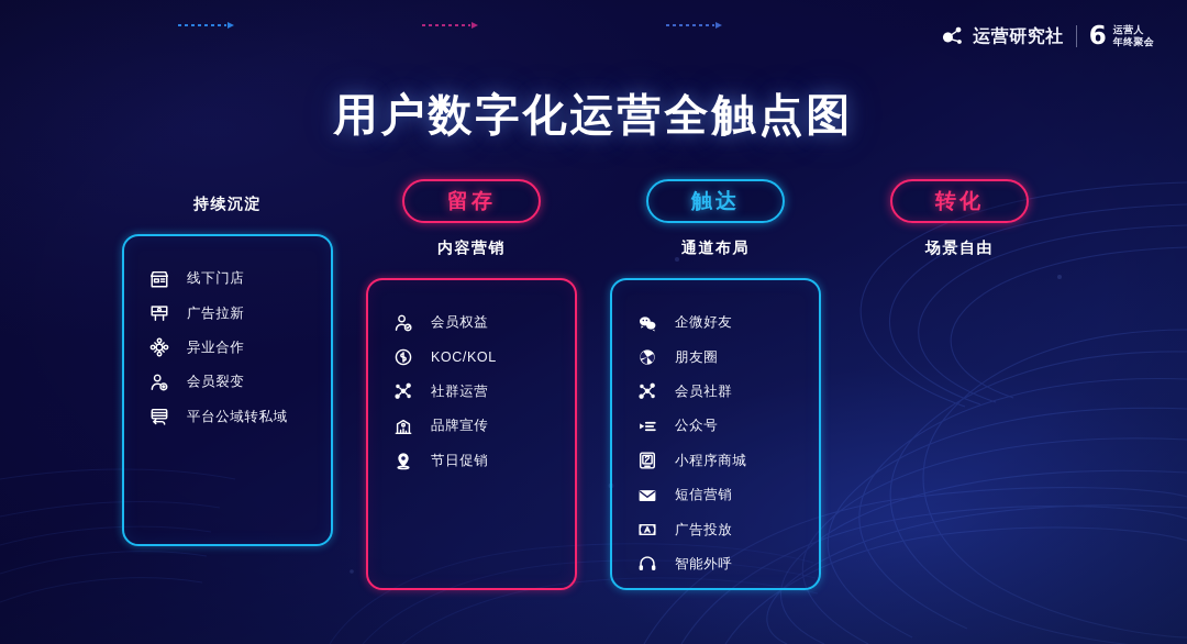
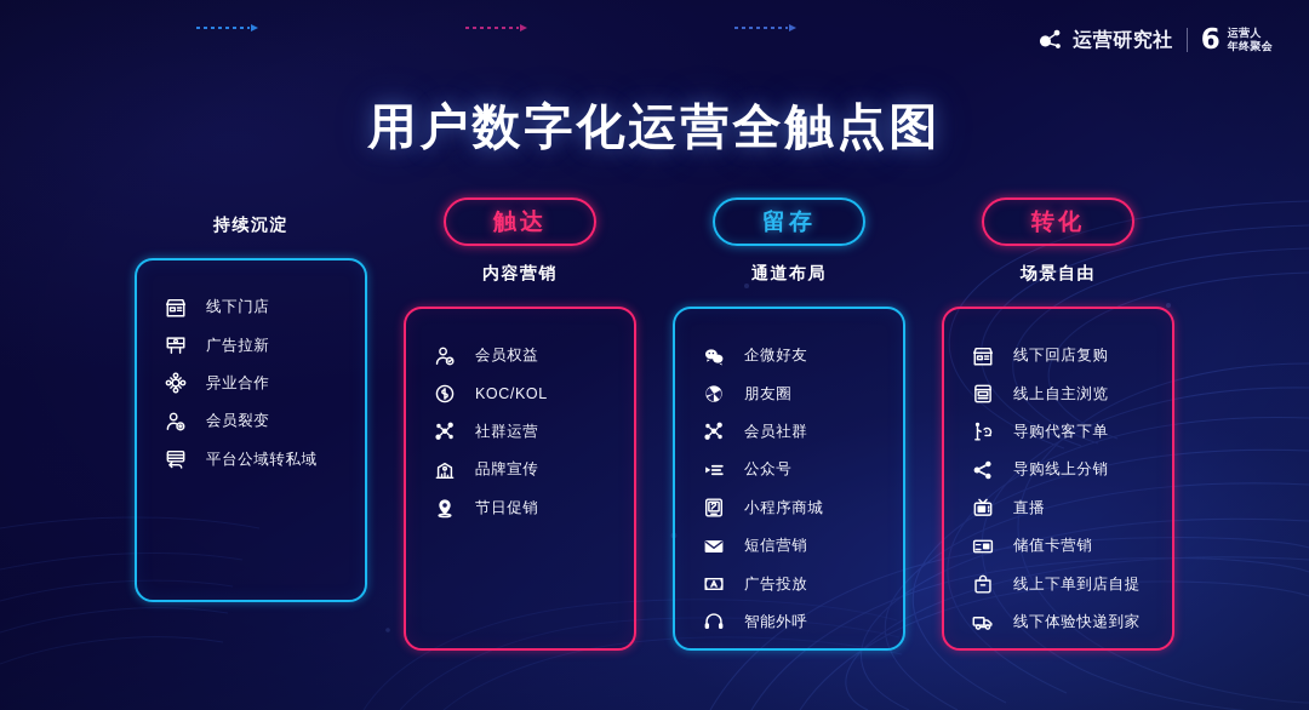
  运营研究社
  6
  运营人
  年终聚会
  用户数字化运营全触点图
  持续沉淀
  线下门店
  广告拉新
  异业合作
  会员裂变
  平台公域转私域
- 留存
+ 触达
  内容营销
  会员权益
  KOC/KOL
  社群运营
  品牌宣传
  节日促销
- 触达
+ 留存
  通道布局
  企微好友
  朋友圈
  会员社群
  公众号
  小程序商城
  短信营销
  广告投放
  智能外呼
  转化
  场景自由
+ 线下回店复购
+ 线上自主浏览
+ 导购代客下单
+ 导购线上分销
+ 直播
+ 储值卡营销
+ 线上下单到店自提
+ 线下体验快递到家
